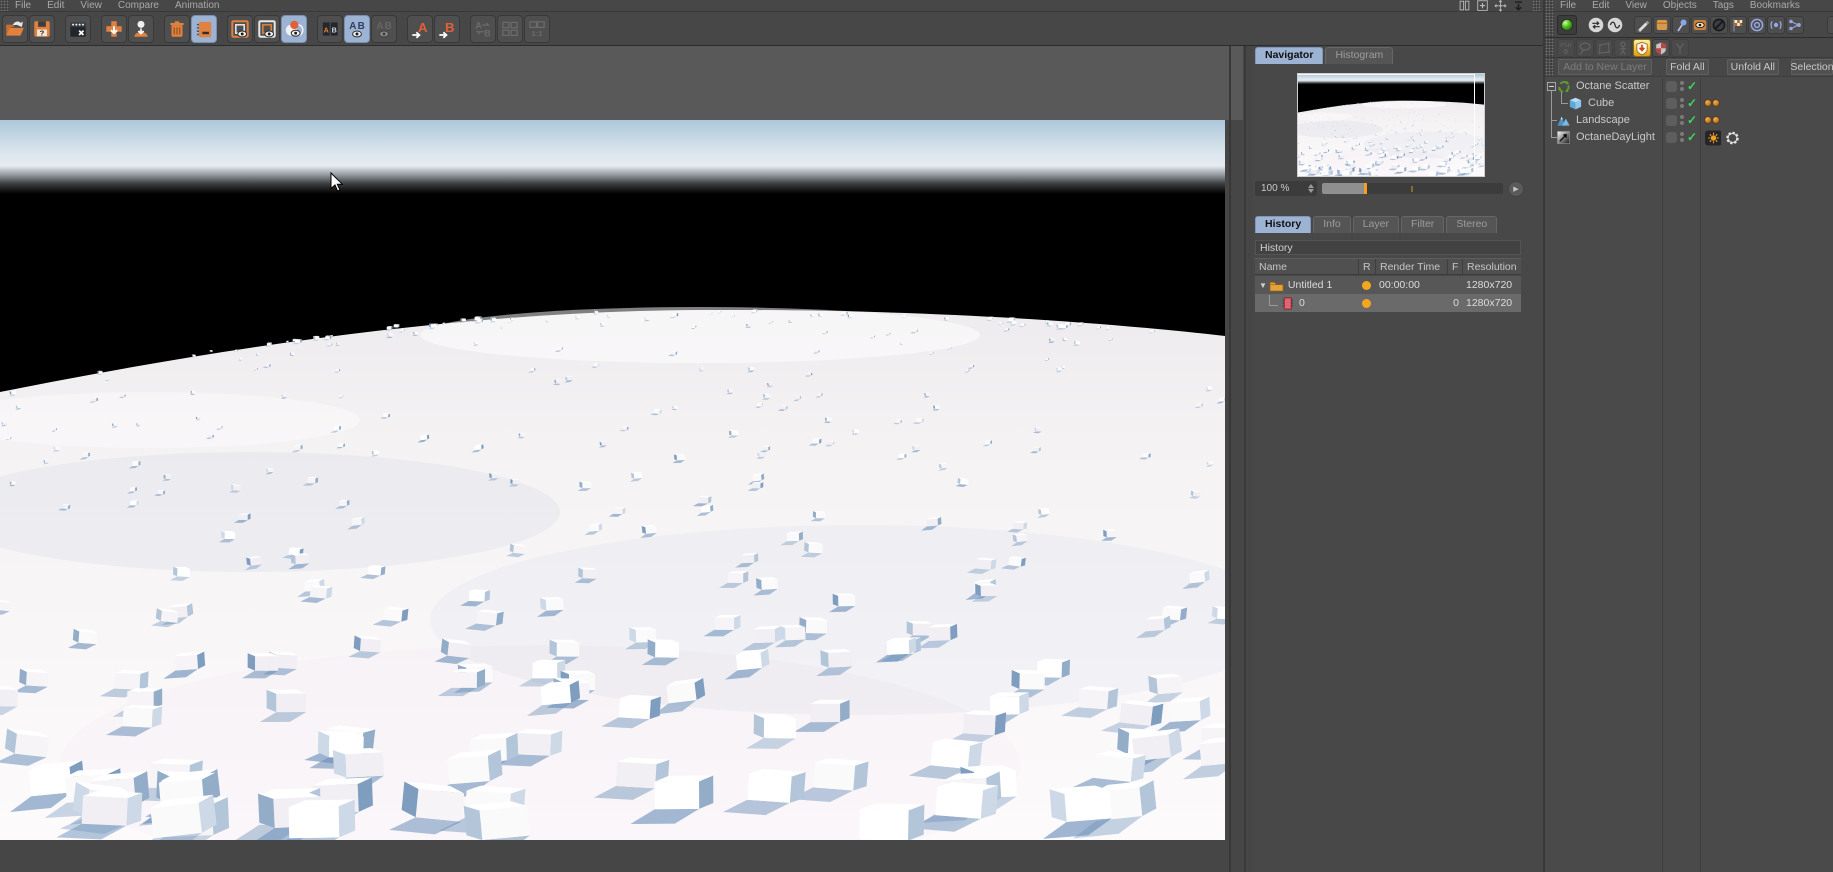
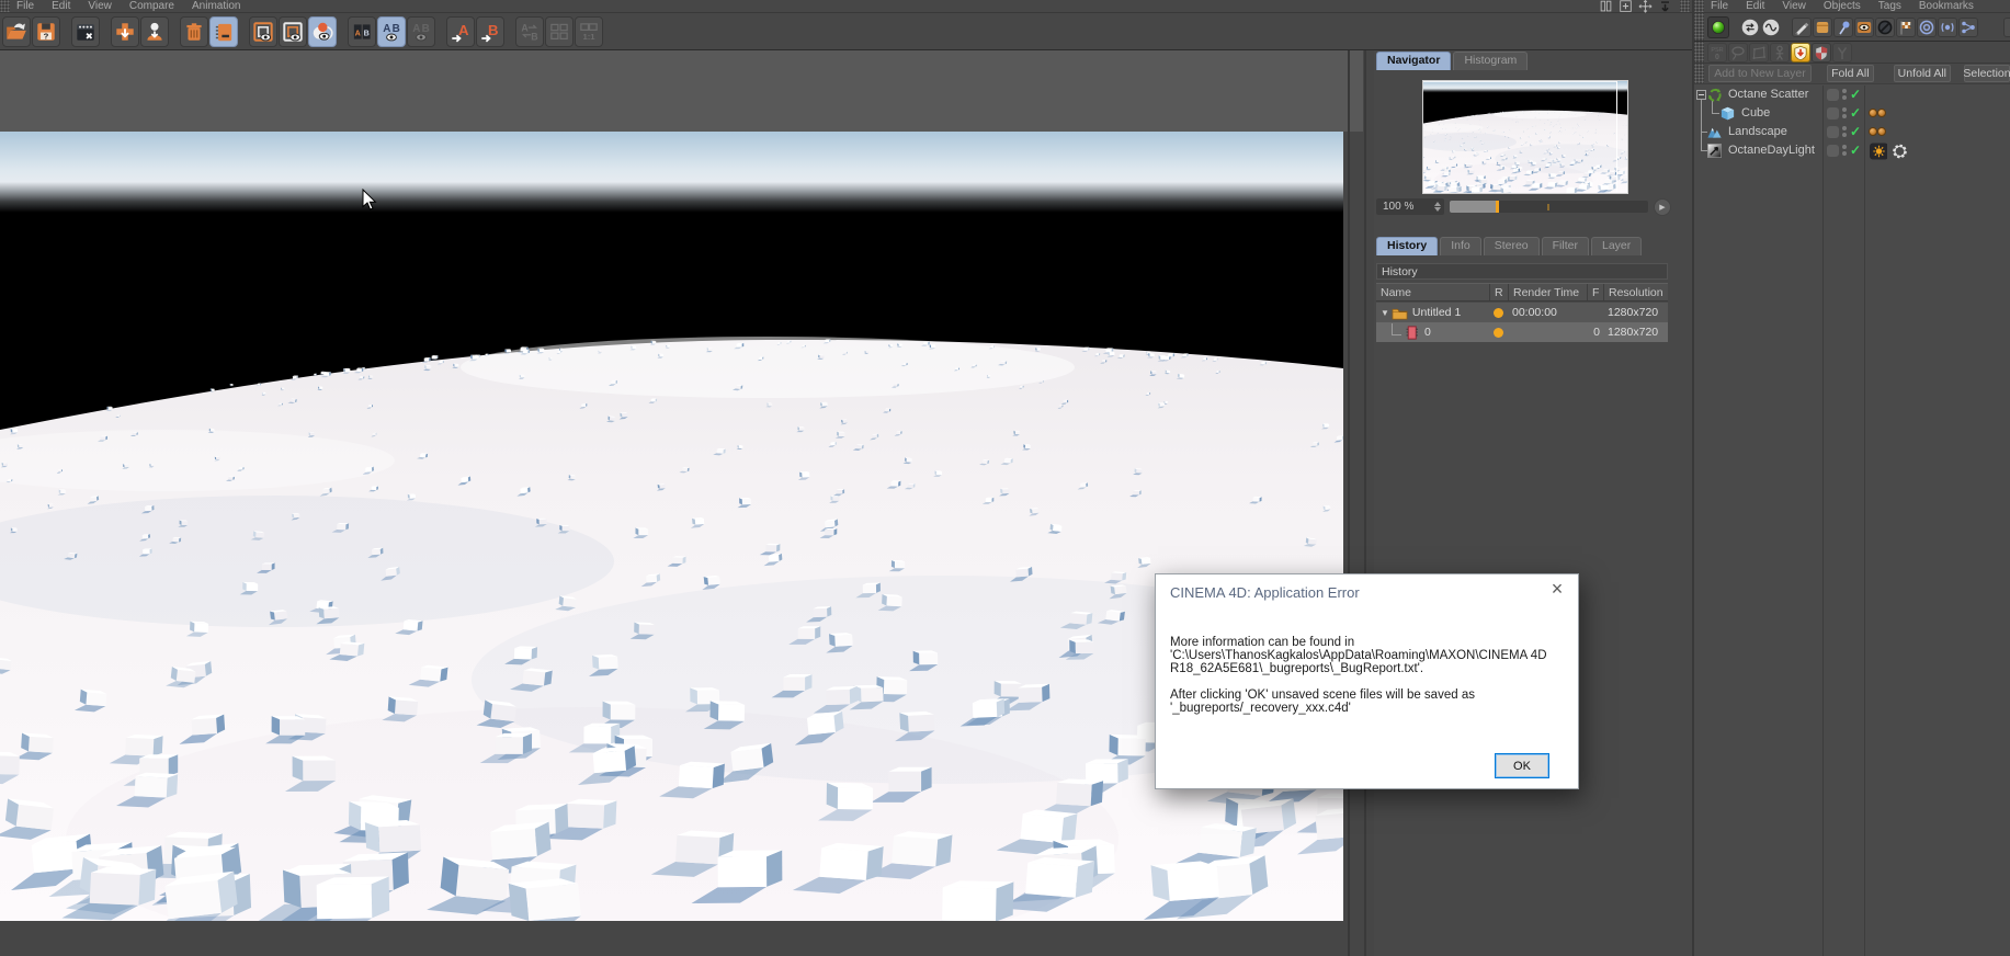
  File
  Edit
  View
  Compare
  Animation
  ?
  A
  B
  A
  B
  A
  B
  A
  B
  A
  B
  1:1
  Navigator
  Histogram
  100 %
  History
  Info
- Layer
+ Stereo
  Filter
- Stereo
+ Layer
  History
  Name
  R
  Render Time
  F
  Resolution
  ▼
  Untitled 1
  00:00:00
  1280x720
  0
  0
  1280x720
  File
  Edit
  View
  Objects
  Tags
  Bookmarks
  Add to New Layer
  Fold All
  Unfold All
  Selection
  Octane Scatter
  ✓
  Cube
  ✓
  Landscape
  ✓
  OctaneDayLight
  ✓
+ CINEMA 4D: Application Error
+ ×
+ More information can be found in
+ 'C:\Users\ThanosKagkalos\AppData\Roaming\MAXON\CINEMA 4D
+ R18_62A5E681\_bugreports\_BugReport.txt'.
+ After clicking 'OK' unsaved scene files will be saved as
+ '_bugreports/_recovery_xxx.c4d'
+ OK
